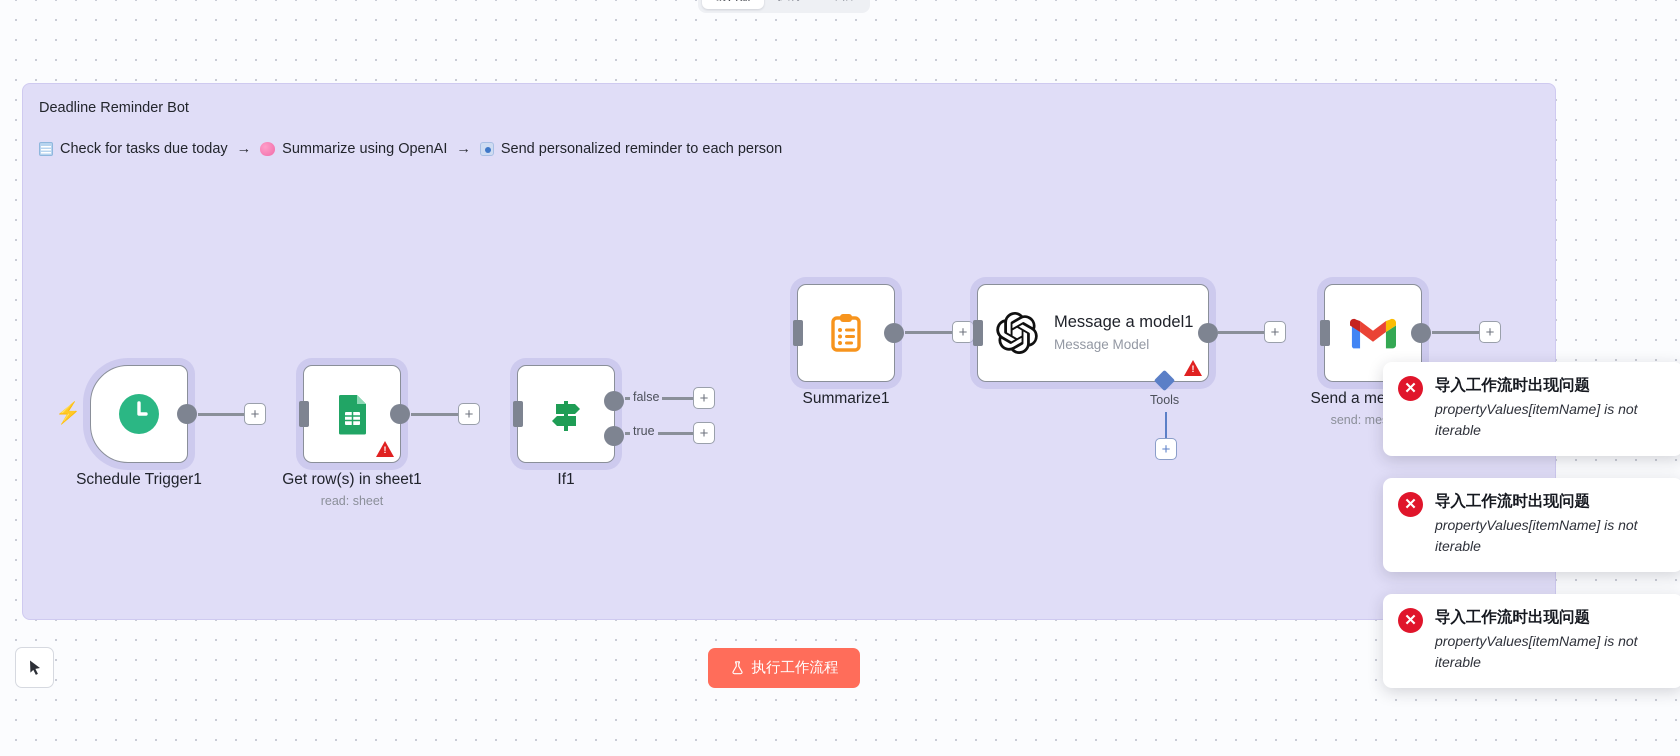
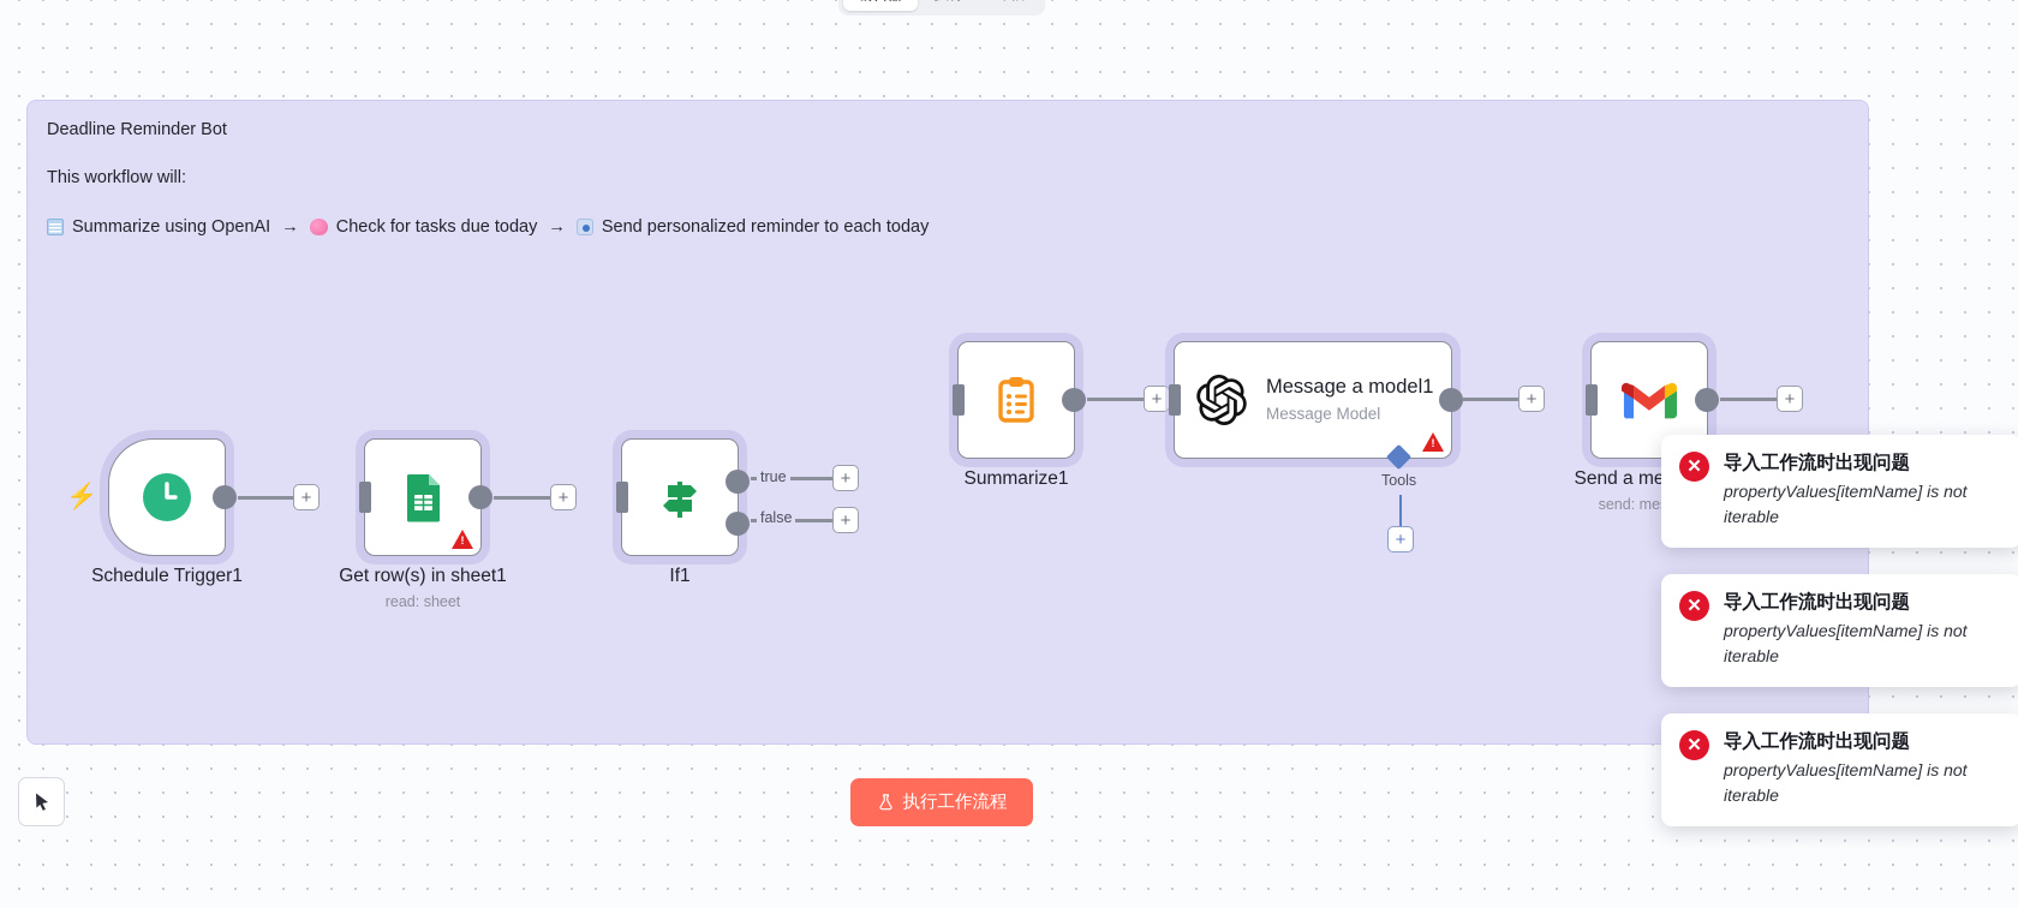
  Deadline Reminder Bot
+ This workflow will:
- Check for tasks due today
+ Summarize using OpenAI
  →
- Summarize using OpenAI
+ Check for tasks due today
  →
- Send personalized reminder to each person
+ Send personalized reminder to each today
  ⚡
  Schedule Trigger1
  +
  !
  Get row(s) in sheet1
  read: sheet
  +
  If1
- false
+ true
  +
- true
+ false
  +
  Summarize1
  +
  Message a model1
  Message Model
  !
  Tools
  +
  +
  +
  执行工作流程
  ✕
  导入工作流时出现问题
  propertyValues[itemName] is not iterable
  ✕
  导入工作流时出现问题
  propertyValues[itemName] is not iterable
  ✕
  导入工作流时出现问题
  propertyValues[itemName] is not iterable
